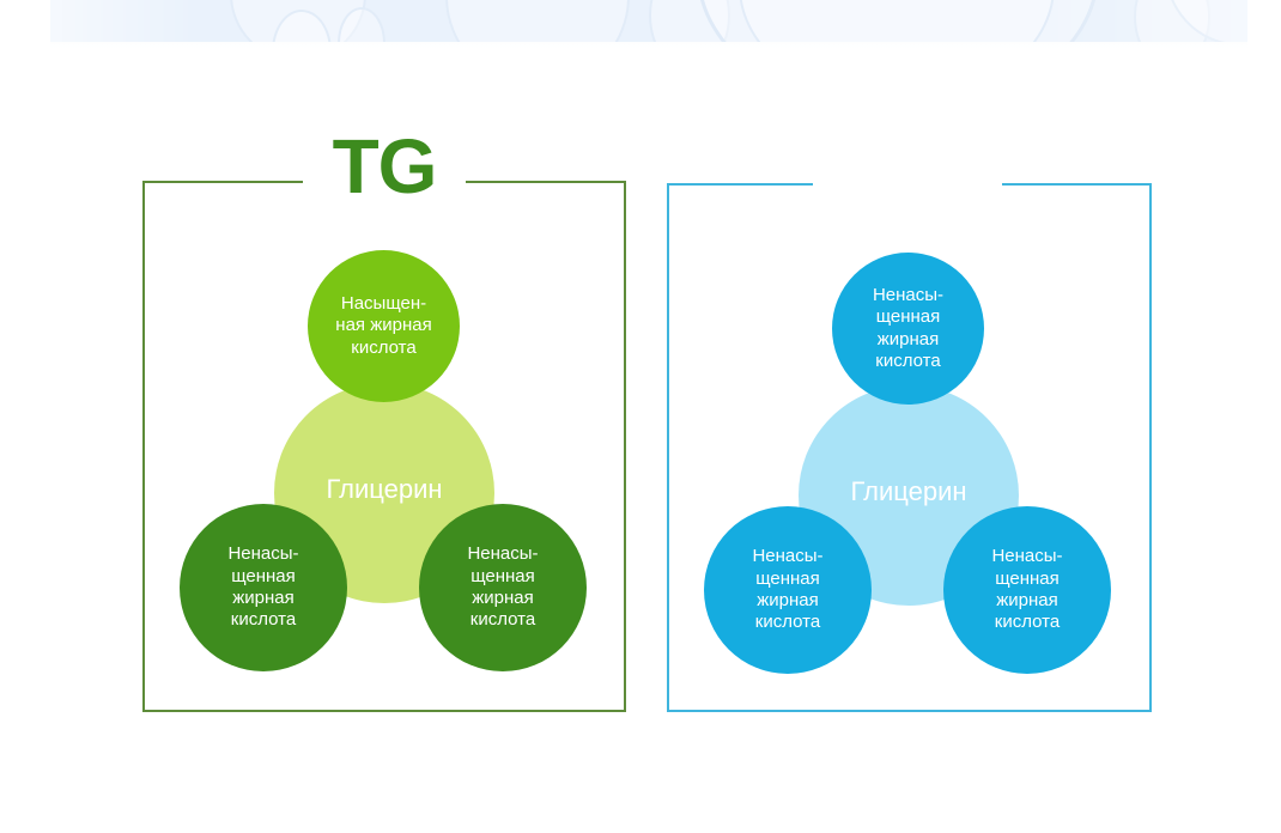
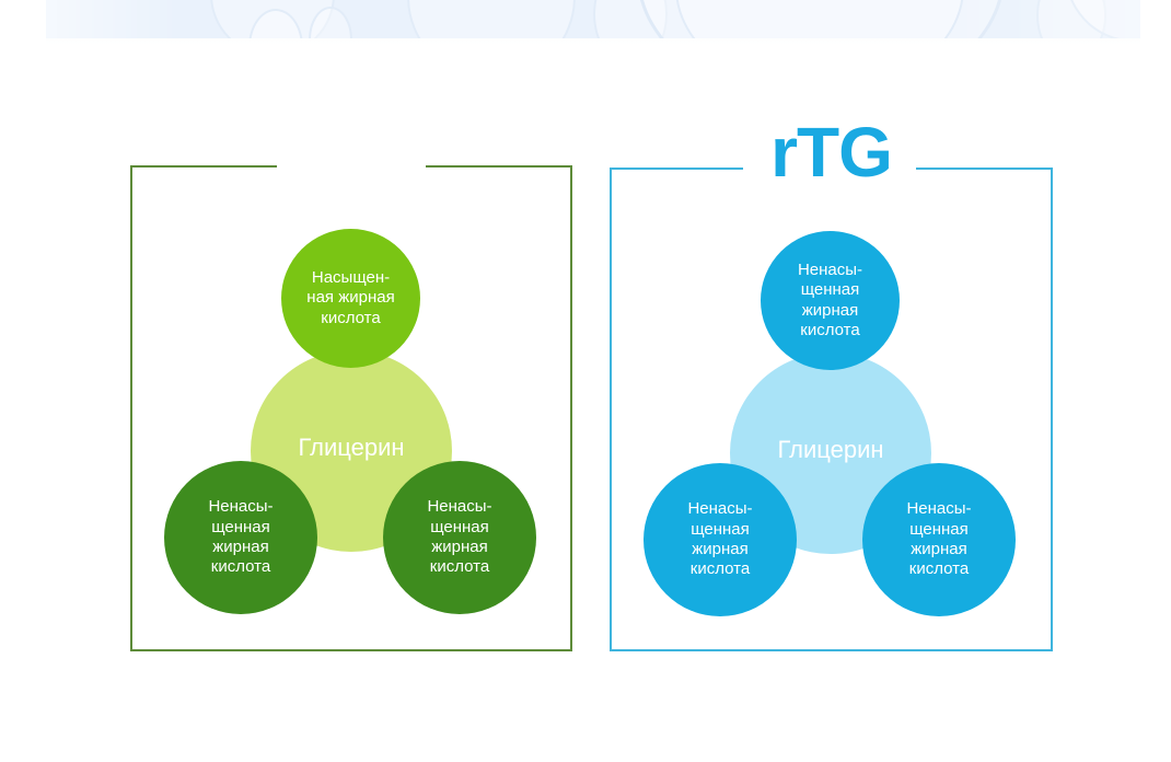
- TG
  Глицерин
  Насыщен-
  ная жирная
  кислота
  Ненасы-
  щенная
  жирная
  кислота
  Ненасы-
  щенная
  жирная
  кислота
+ rTG
  Глицерин
  Ненасы-
  щенная
  жирная
  кислота
  Ненасы-
  щенная
  жирная
  кислота
  Ненасы-
  щенная
  жирная
  кислота
